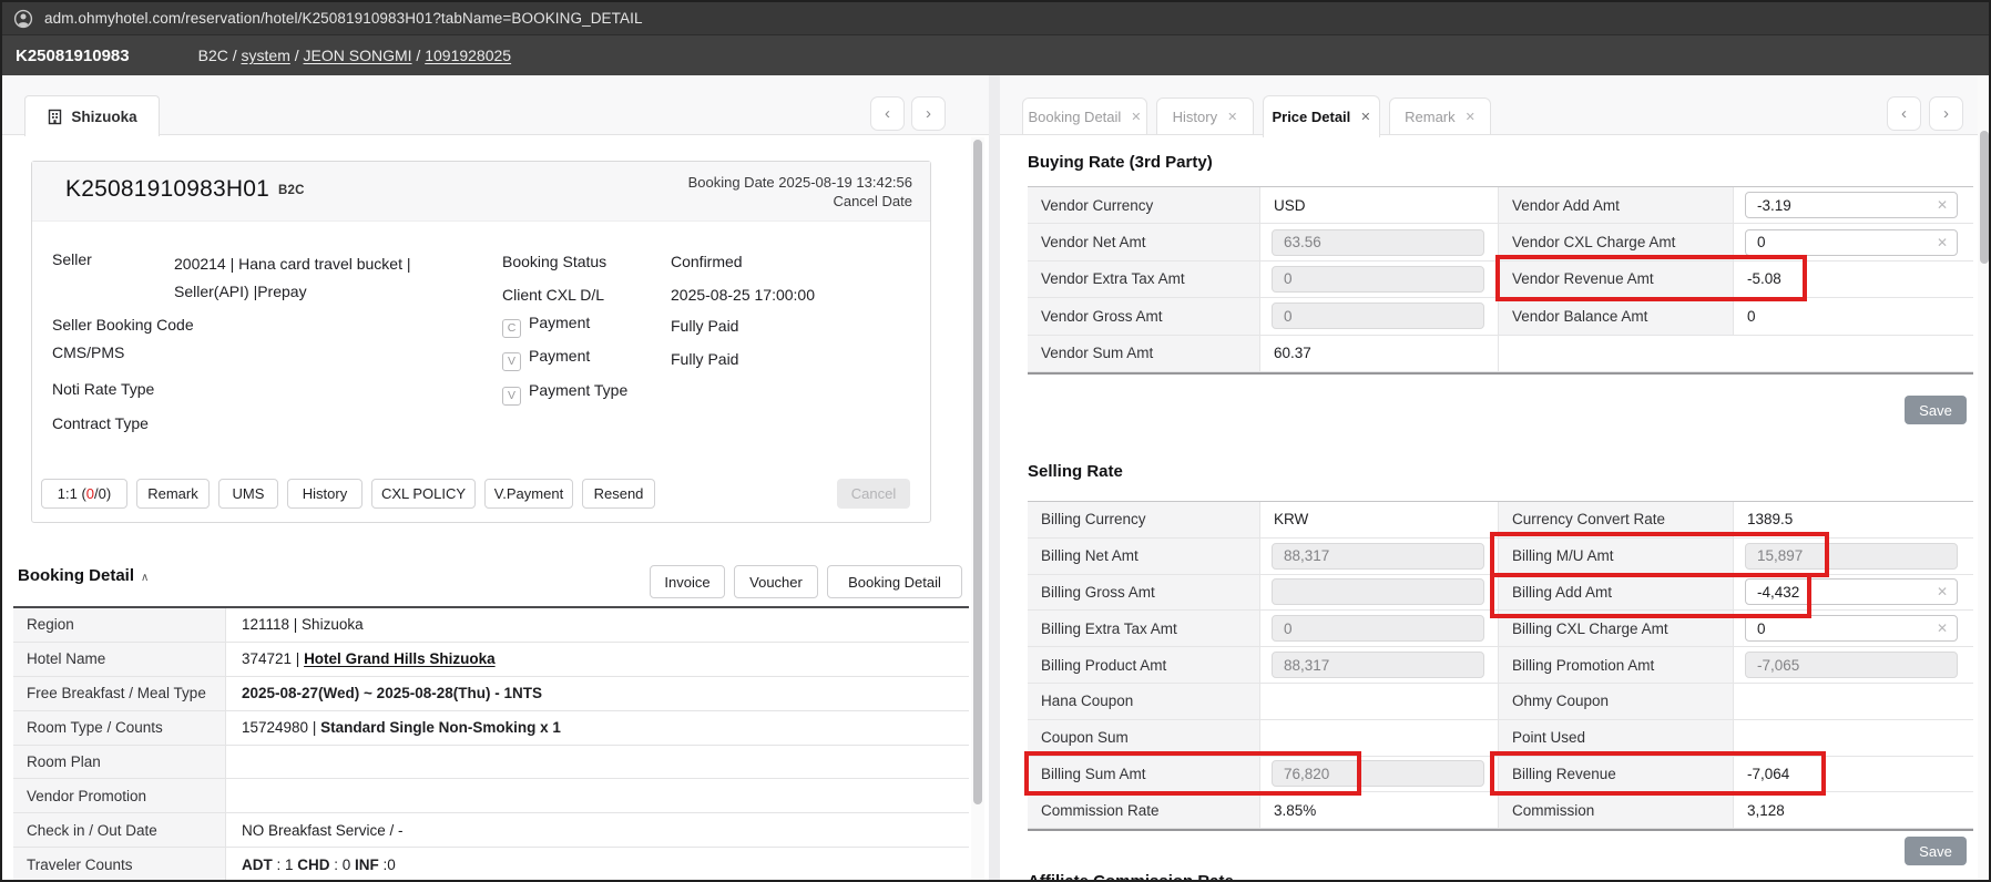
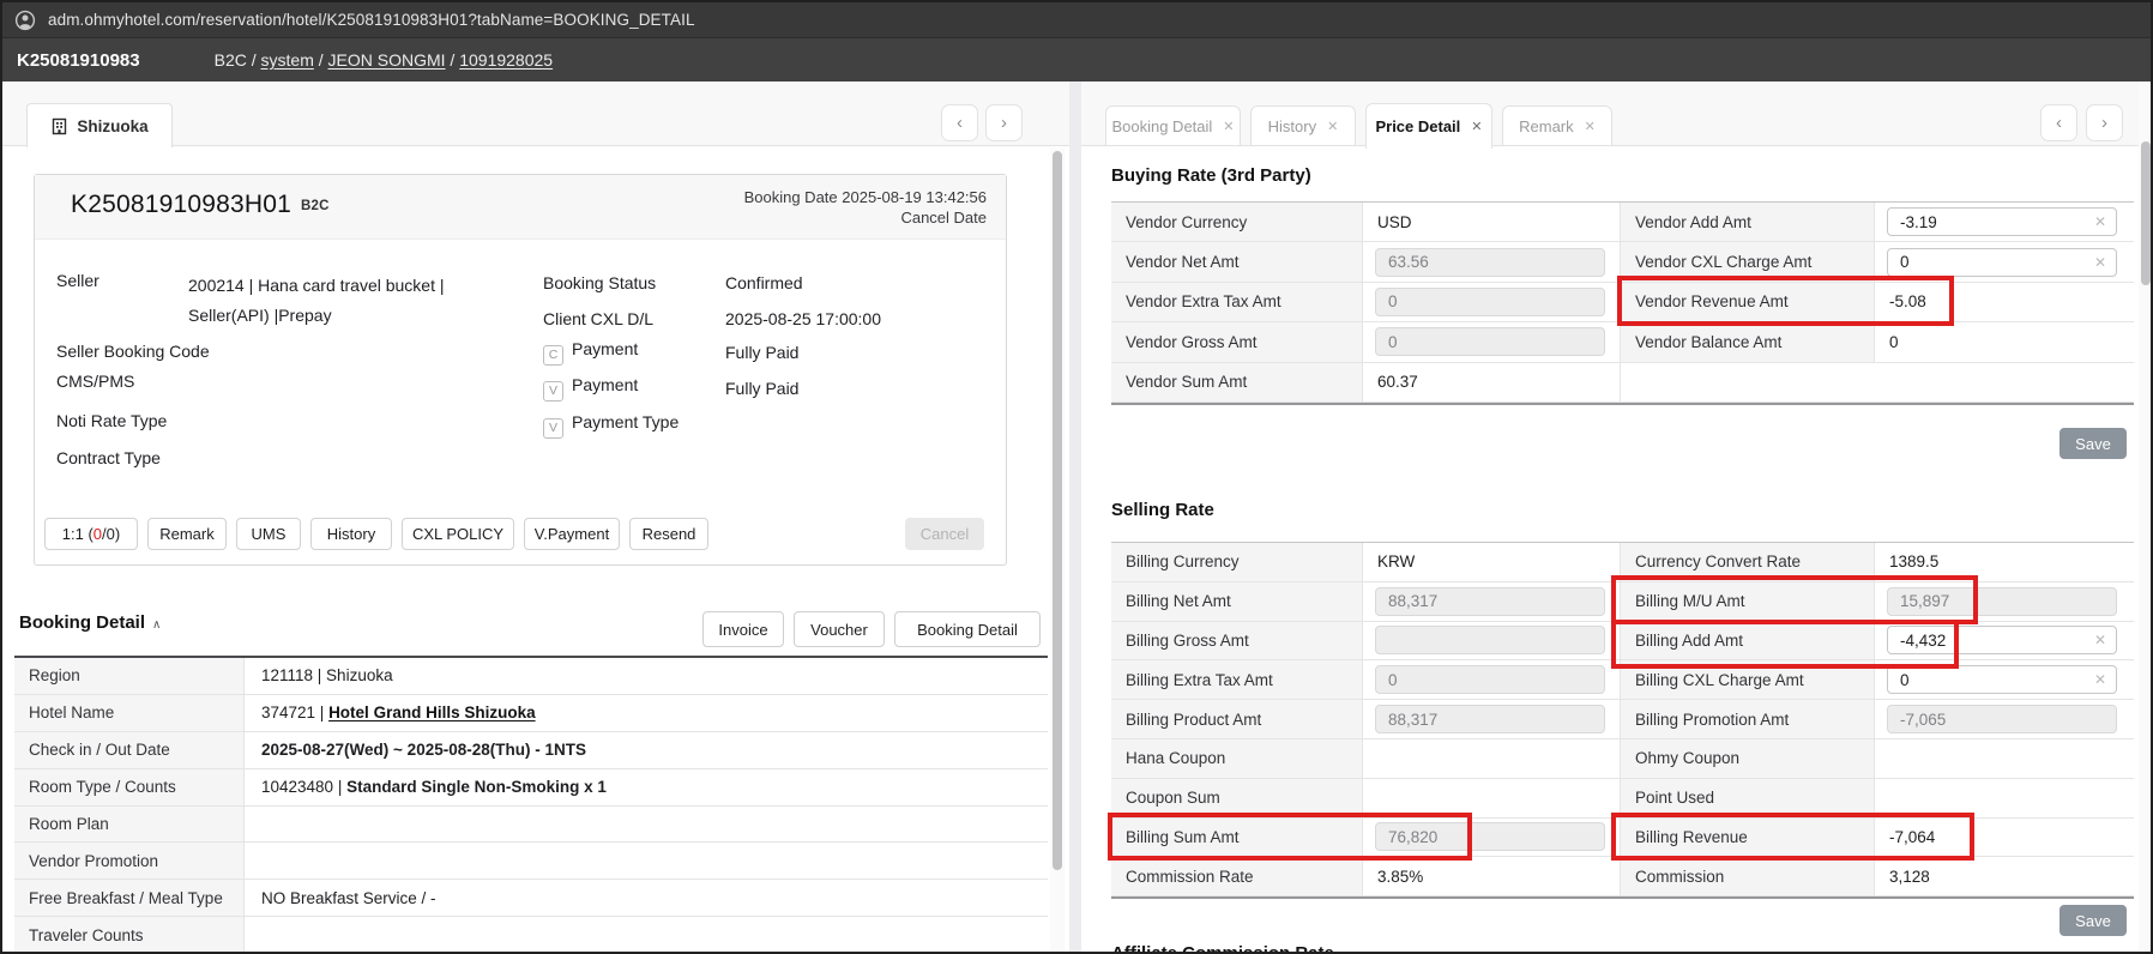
  adm.ohmyhotel.com/reservation/hotel/K25081910983H01?tabName=BOOKING_DETAIL
  K25081910983
  B2C / system / JEON SONGMI / 1091928025
  Shizuoka
  ‹
  ›
  K25081910983H01 B2C
  Booking Date 2025-08-19 13:42:56
  Cancel Date
  Seller
  200214 | Hana card travel bucket | Seller(API) |Prepay
  Seller Booking Code
  CMS/PMS
  Noti Rate Type
  Contract Type
  Booking Status
  Confirmed
  Client CXL D/L
  2025-08-25 17:00:00
  C Payment
  Fully Paid
  V Payment
  Fully Paid
  V Payment Type
  1:1 (
  0
  /0)
  Remark
  UMS
  History
  CXL POLICY
  V.Payment
  Resend
  Cancel
  Booking Detail ∧
  Invoice
  Voucher
  Booking Detail
  Region
  121118 | Shizuoka
  Hotel Name
  374721 |
  Hotel Grand Hills Shizuoka
- Free Breakfast / Meal Type
+ Check in / Out Date
  2025-08-27(Wed) ~ 2025-08-28(Thu) - 1NTS
  Room Type / Counts
- 15724980 |
+ 10423480 |
  Standard Single Non-Smoking x 1
  Room Plan
  Vendor Promotion
- Check in / Out Date
+ Free Breakfast / Meal Type
  NO Breakfast Service / -
  Traveler Counts
- ADT
- : 1
- CHD
- : 0
- INF
- :0
  Booking Detail
  ✕
  History
  ✕
  Price Detail
  ✕
  Remark
  ✕
  ‹
  ›
  Buying Rate (3rd Party)
  Vendor Currency
  USD
  Vendor Add Amt
  -3.19
  ✕
  Vendor Net Amt
  63.56
  Vendor CXL Charge Amt
  0
  ✕
  Vendor Extra Tax Amt
  0
  Vendor Revenue Amt
  -5.08
  Vendor Gross Amt
  0
  Vendor Balance Amt
  0
  Vendor Sum Amt
  60.37
  Save
  Selling Rate
  Billing Currency
  KRW
  Currency Convert Rate
  1389.5
  Billing Net Amt
  88,317
  Billing M/U Amt
  15,897
  Billing Gross Amt
  Billing Add Amt
  -4,432
  ✕
  Billing Extra Tax Amt
  0
  Billing CXL Charge Amt
  0
  ✕
  Billing Product Amt
  88,317
  Billing Promotion Amt
  -7,065
  Hana Coupon
  Ohmy Coupon
  Coupon Sum
  Point Used
  Billing Sum Amt
  76,820
  Billing Revenue
  -7,064
  Commission Rate
  3.85%
  Commission
  3,128
  Save
